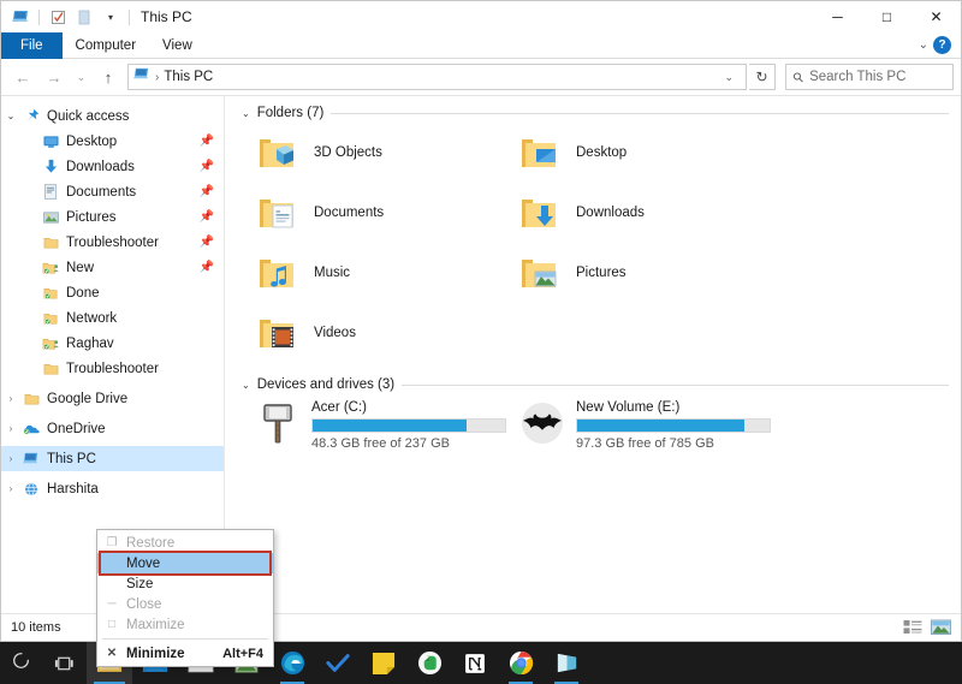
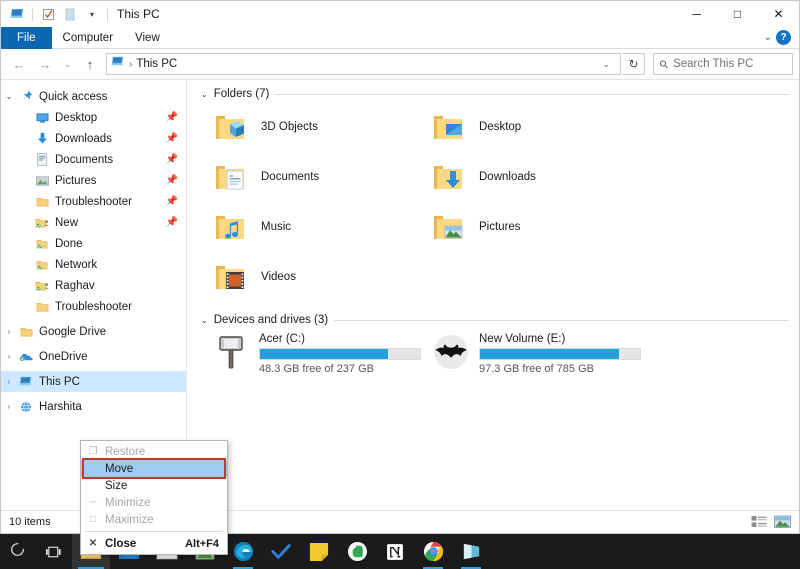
  ▾
  This PC
  ─
  □
  ✕
  File
  Computer
  View
  ⌄
  ?
  ←
  →
  ⌄
  ↑
  ›
  This PC
  ⌄
  ↻
  Search This PC
  ⌄
  Quick access
  Desktop
  📌
  Downloads
  📌
  Documents
  📌
  Pictures
  📌
  Troubleshooter
  📌
  New
  📌
  Done
  Network
  Raghav
  Troubleshooter
  ›
  Google Drive
  ›
  OneDrive
  ›
  This PC
  ›
  Harshita
  ⌄
  Folders (7)
  3D Objects
  Desktop
  Documents
  Downloads
  Music
  Pictures
  Videos
  ⌄
  Devices and drives (3)
  Acer (C:)
  48.3 GB free of 237 GB
  New Volume (E:)
  97.3 GB free of 785 GB
  10 items
  ❐
  Restore
  Move
  Size
  ─
- Close
+ Minimize
  □
  Maximize
  ✕
- Minimize
+ Close
  Alt+F4
